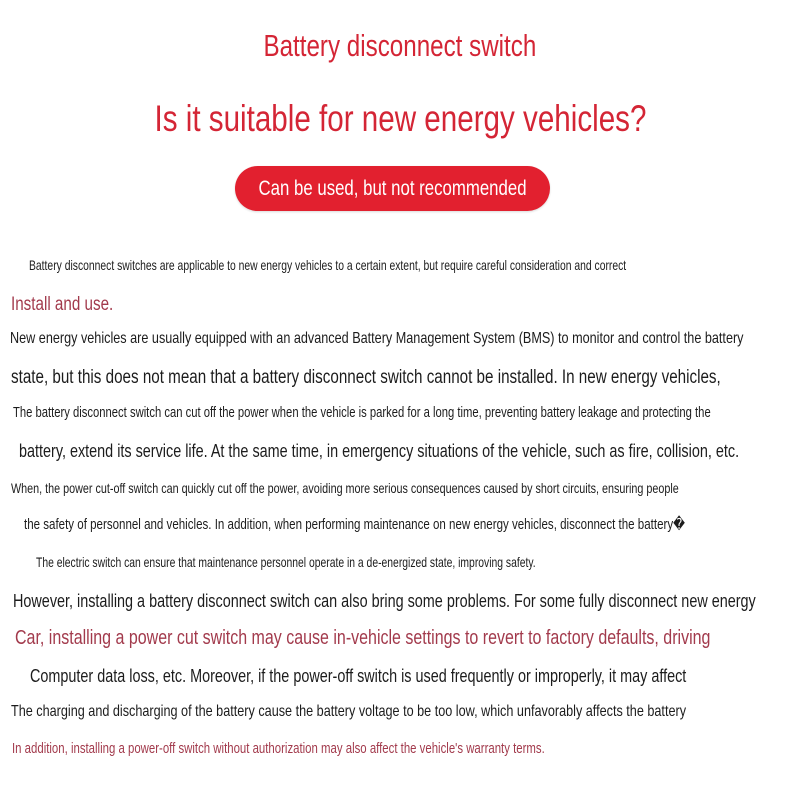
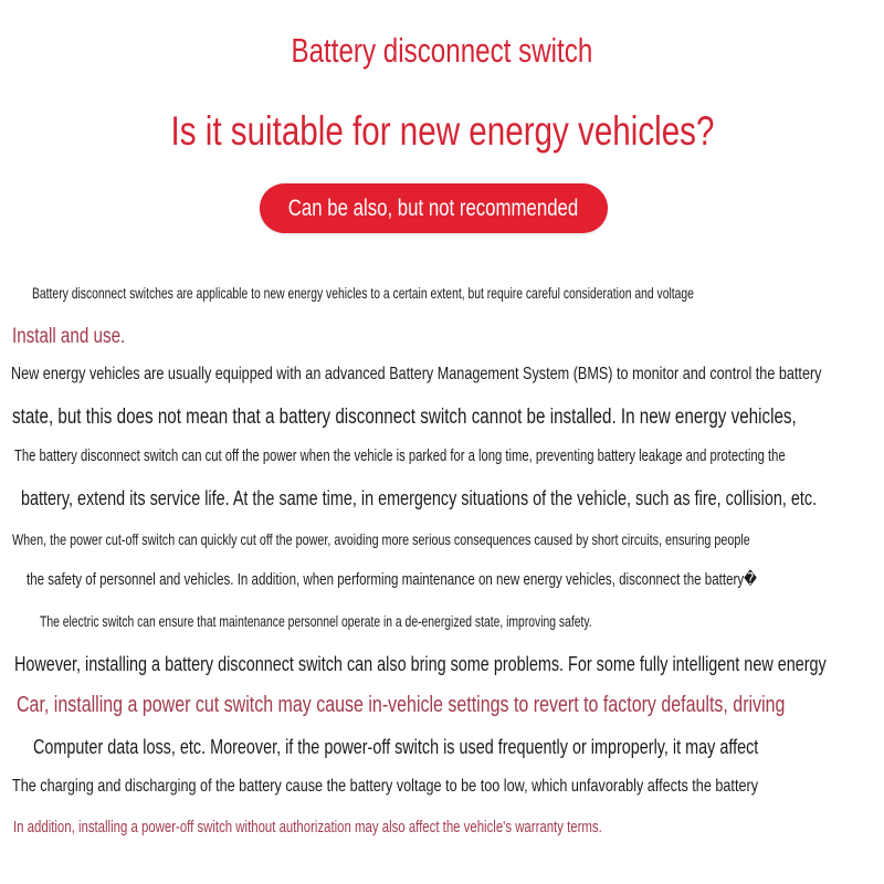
  Battery disconnect switch
  Is it suitable for new energy vehicles?
- Can be used, but not recommended
+ Can be also, but not recommended
- Battery disconnect switches are applicable to new energy vehicles to a certain extent, but require careful consideration and correct
+ Battery disconnect switches are applicable to new energy vehicles to a certain extent, but require careful consideration and voltage
  Install and use.
  New energy vehicles are usually equipped with an advanced Battery Management System (BMS) to monitor and control the battery
  state, but this does not mean that a battery disconnect switch cannot be installed. In new energy vehicles,
  The battery disconnect switch can cut off the power when the vehicle is parked for a long time, preventing battery leakage and protecting the
  battery, extend its service life. At the same time, in emergency situations of the vehicle, such as fire, collision, etc.
  When, the power cut-off switch can quickly cut off the power, avoiding more serious consequences caused by short circuits, ensuring people
  the safety of personnel and vehicles. In addition, when performing maintenance on new energy vehicles, disconnect the battery�
  The electric switch can ensure that maintenance personnel operate in a de-energized state, improving safety.
- However, installing a battery disconnect switch can also bring some problems. For some fully disconnect new energy
+ However, installing a battery disconnect switch can also bring some problems. For some fully intelligent new energy
  Car, installing a power cut switch may cause in-vehicle settings to revert to factory defaults, driving
  Computer data loss, etc. Moreover, if the power-off switch is used frequently or improperly, it may affect
  The charging and discharging of the battery cause the battery voltage to be too low, which unfavorably affects the battery
  In addition, installing a power-off switch without authorization may also affect the vehicle's warranty terms.
